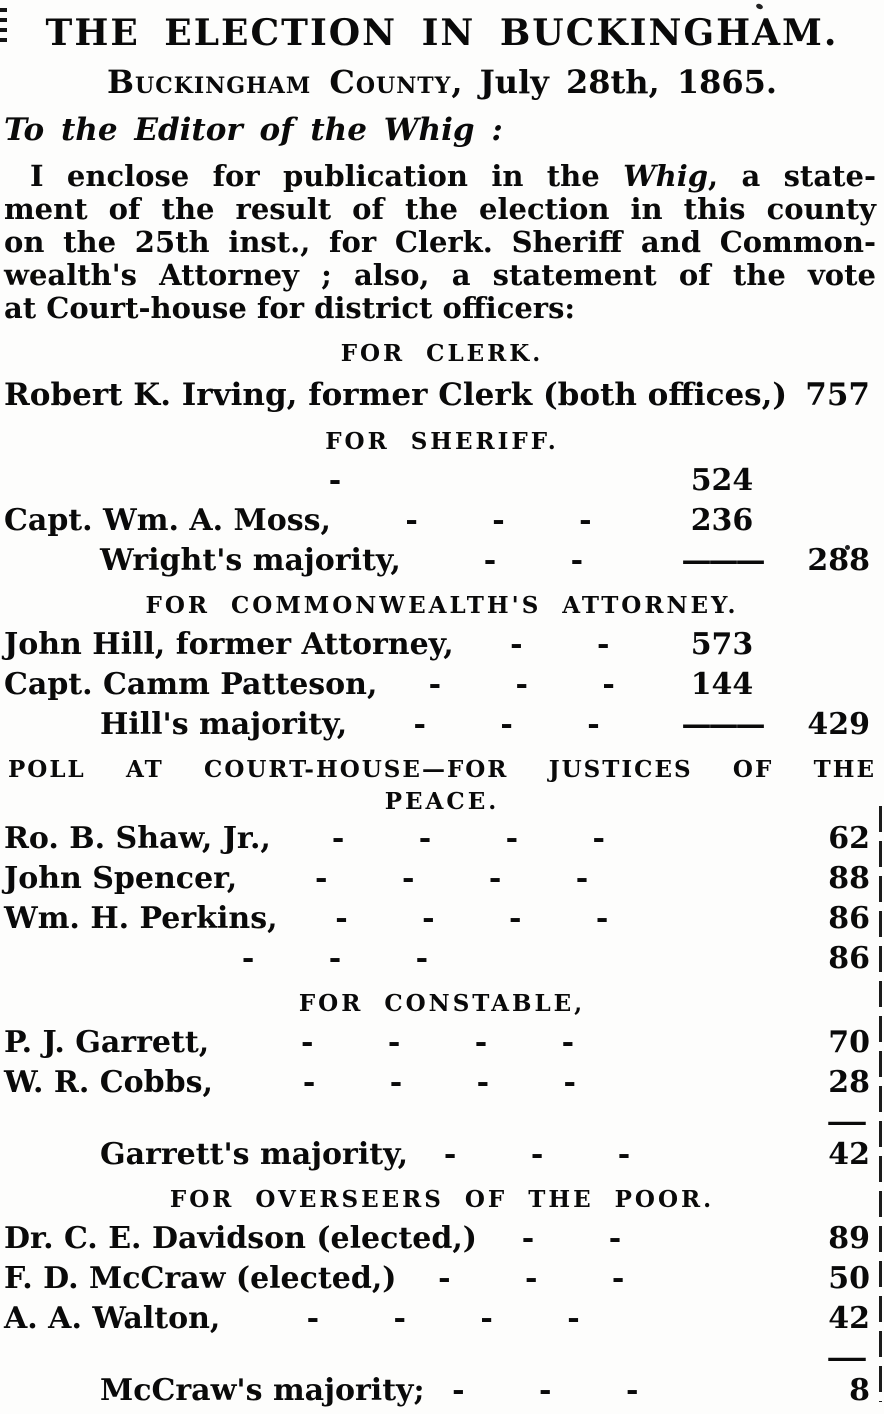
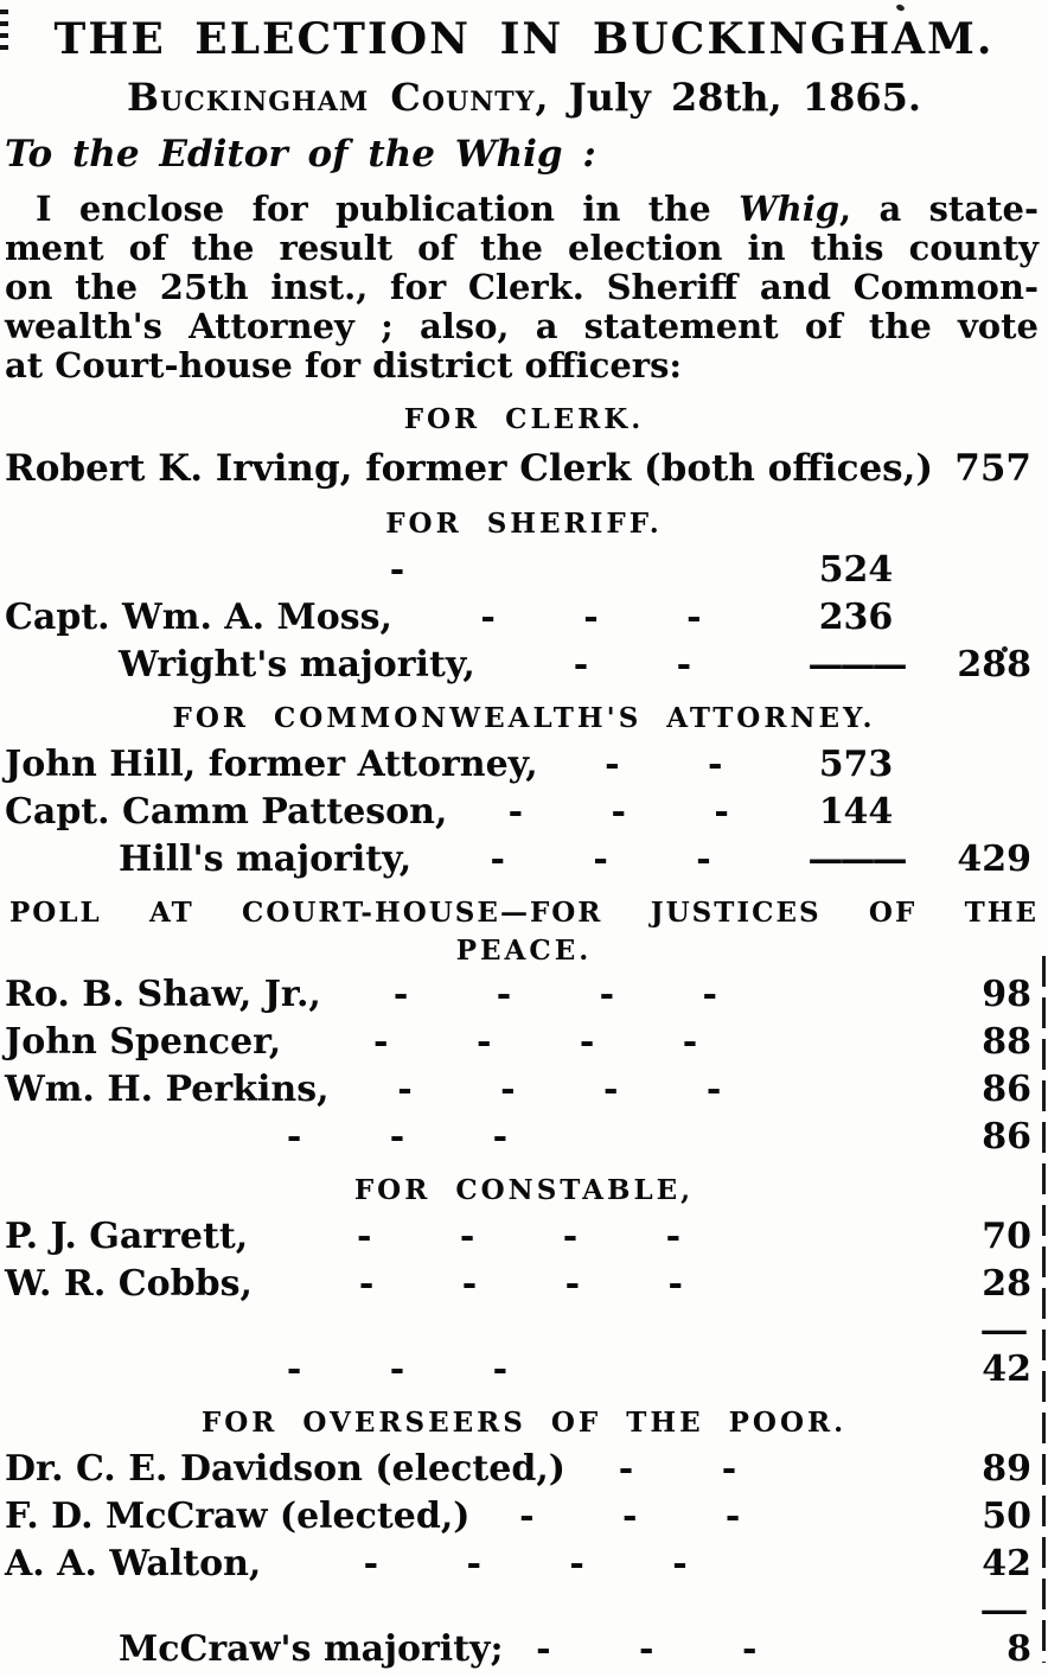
  THE ELECTION IN BUCKINGHAM.
  Buckingham County, July 28th, 1865.
  To the Editor of the Whig :
  I enclose for publication in the Whig, a state-
  ment of the result of the election in this county
  on the 25th inst., for Clerk. Sheriff and Common-
  wealth's Attorney ; also, a statement of the vote
  at Court-house for district officers:
  FOR CLERK.
  Robert K. Irving, former Clerk (both offices,)
  757
  FOR SHERIFF.
  -
  524
  Capt. Wm. A. Moss,
  - - -
  236
  Wright's majority,
  - -
  ———
  288
  FOR COMMONWEALTH'S ATTORNEY.
  John Hill, former Attorney,
  - -
  573
  Capt. Camm Patteson,
  - - -
  144
  Hill's majority,
  - - -
  ———
  429
  POLL AT COURT-HOUSE—FOR JUSTICES OF THE
  PEACE.
  Ro. B. Shaw, Jr.,
  - - - -
- 62
+ 98
  John Spencer,
  - - - -
  88
  Wm. H. Perkins,
  - - - -
  86
  - - -
  86
  FOR CONSTABLE,
  P. J. Garrett,
  - - - -
  70
  W. R. Cobbs,
  - - - -
  28
  —
- Garrett's majority,
  - - -
  42
  FOR OVERSEERS OF THE POOR.
  Dr. C. E. Davidson (elected,)
  - -
  89
  F. D. McCraw (elected,)
  - - -
  50
  A. A. Walton,
  - - - -
  42
  —
  McCraw's majority;
  - - -
  8
